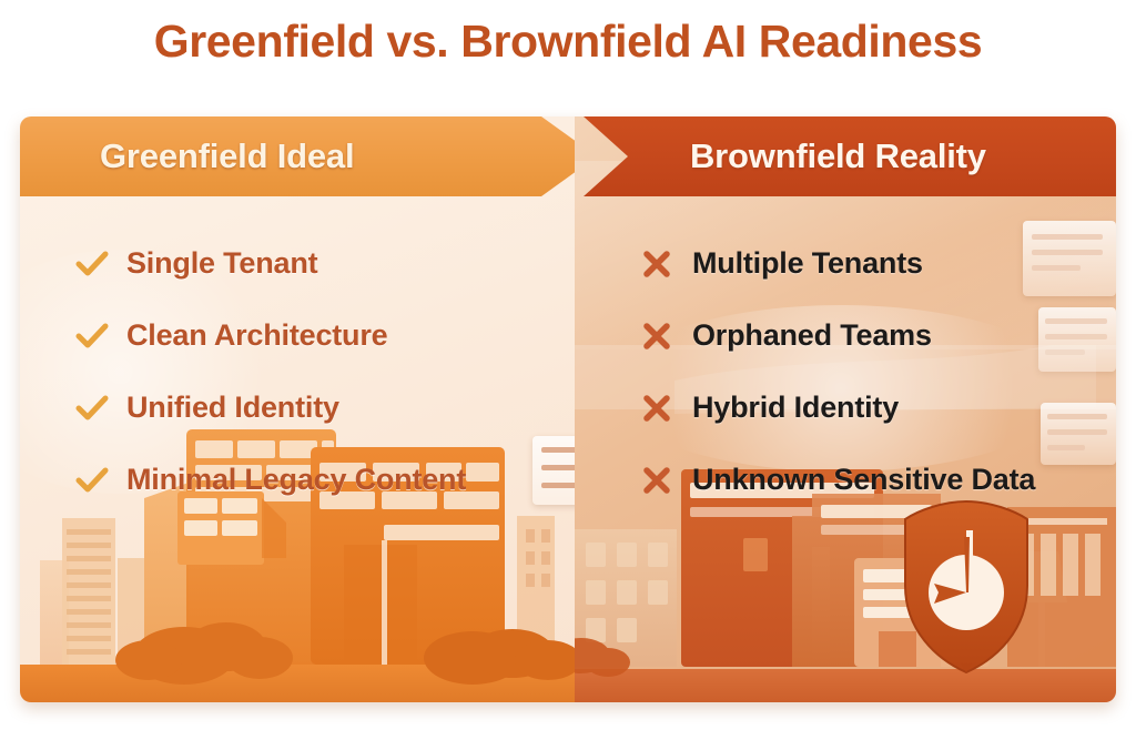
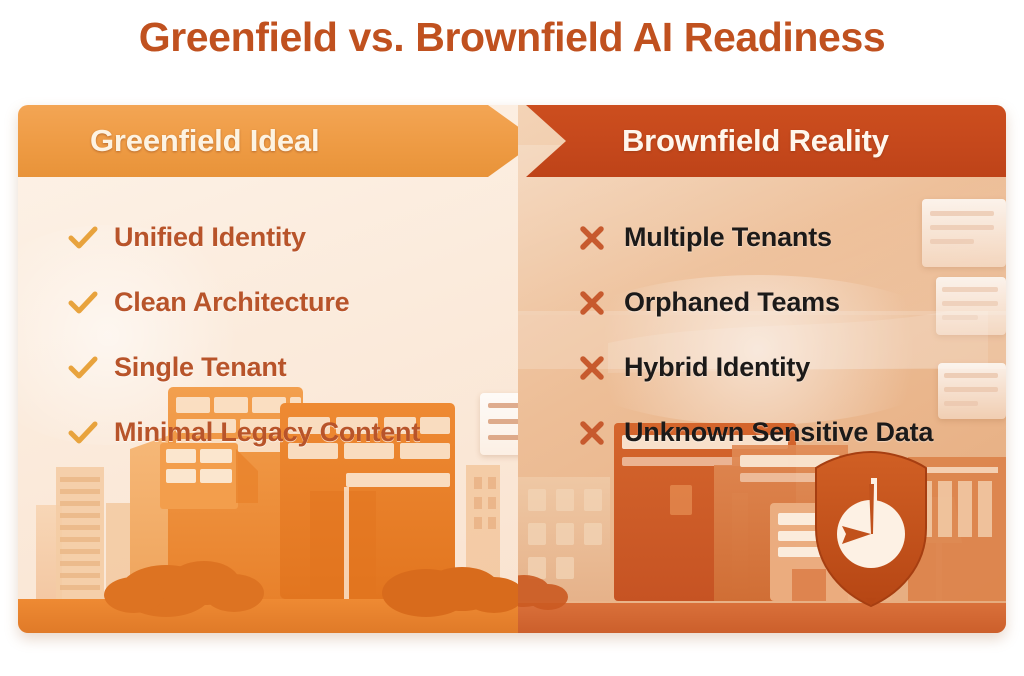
  Greenfield vs. Brownfield AI Readiness
  Greenfield Ideal
- Single Tenant
+ Unified Identity
  Clean Architecture
- Unified Identity
+ Single Tenant
  Minimal Legacy Content
  Multiple Tenants
  Orphaned Teams
  Hybrid Identity
  Unknown Sensitive Data
  Brownfield Reality
